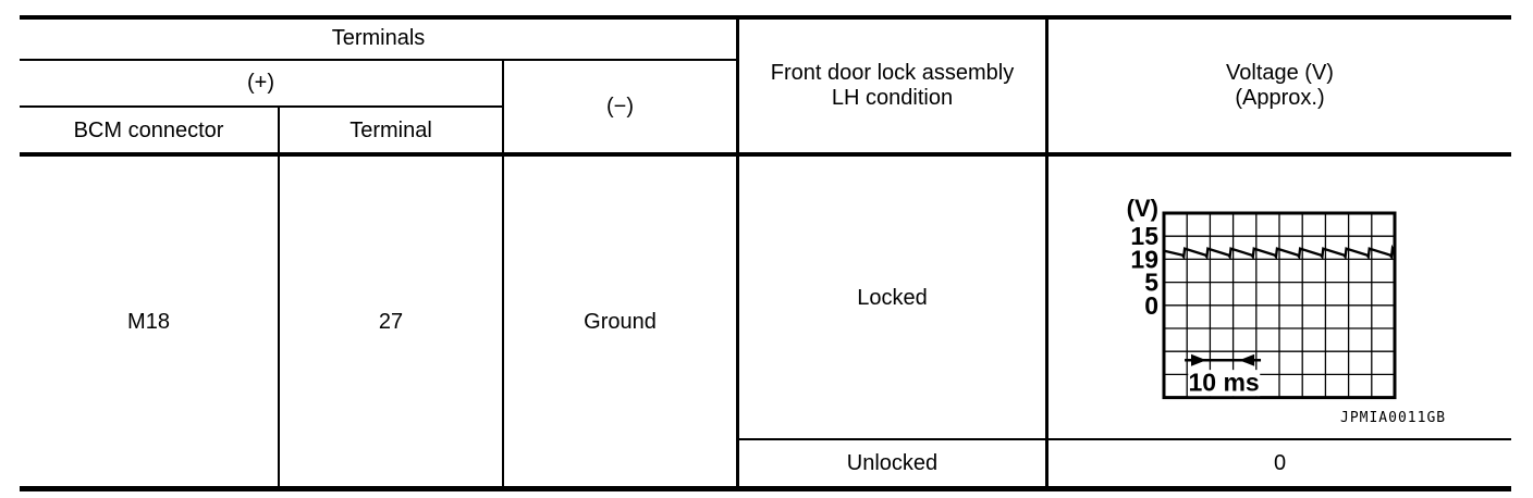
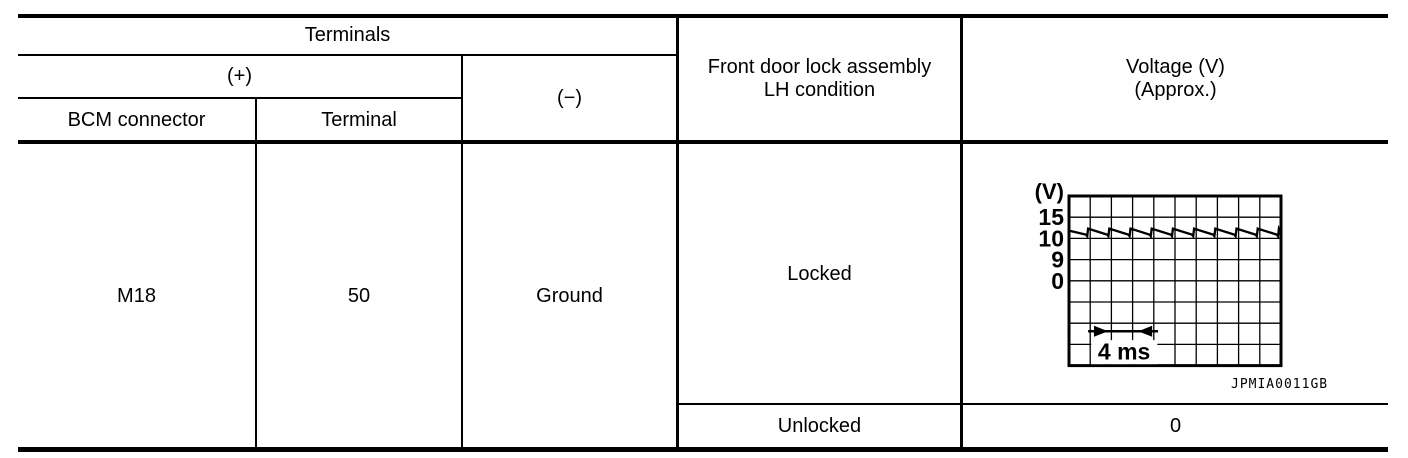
  Terminals
  (+)
  (−)
  BCM connector
  Terminal
  Front door lock assembly
  LH condition
  Voltage (V)
  (Approx.)
  M18
- 27
+ 50
  Ground
  Locked
  Unlocked
  0
  (V)
  15
- 19
+ 10
- 5
+ 9
  0
- 10 ms
+ 4 ms
  JPMIA0011GB
